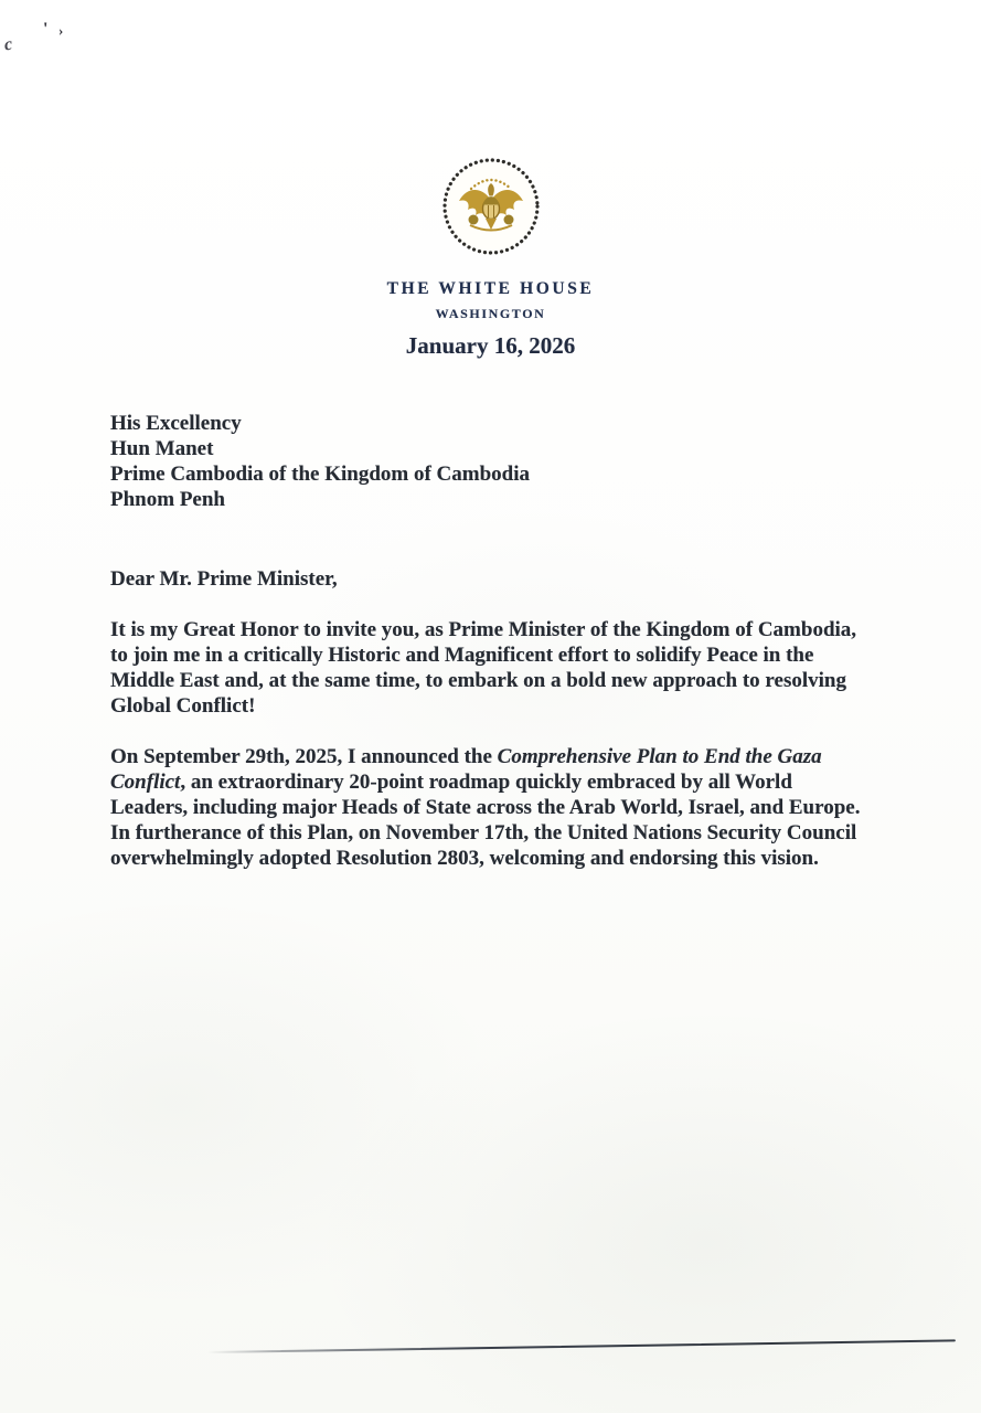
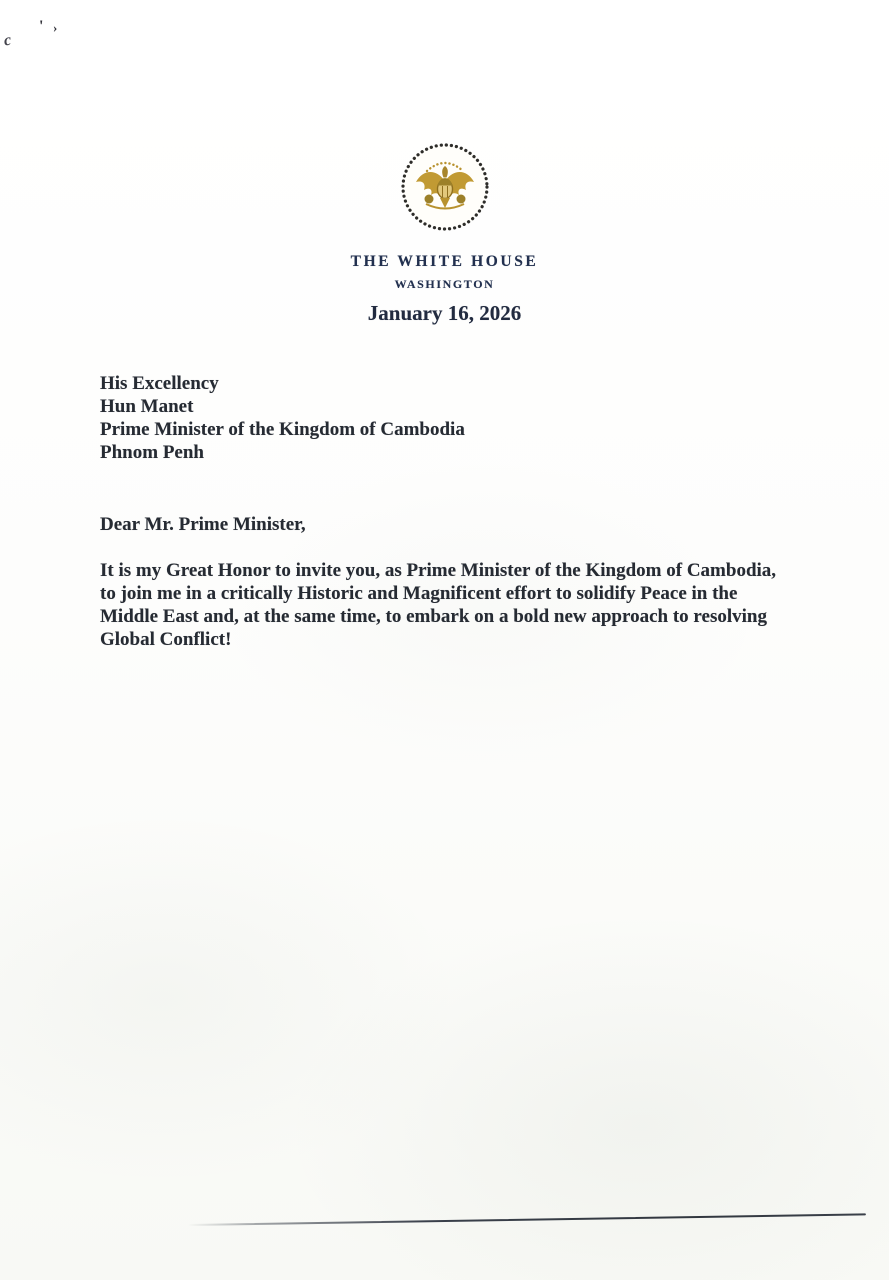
  '
  ›
  THE WHITE HOUSE
  WASHINGTON
  January 16, 2026
  His Excellency
  Hun Manet
- Prime Cambodia of the Kingdom of Cambodia
+ Prime Minister of the Kingdom of Cambodia
  Phnom Penh
  Dear Mr. Prime Minister,
  It is my Great Honor to invite you, as Prime Minister of the Kingdom of Cambodia, to join me in a critically Historic and Magnificent effort to solidify Peace in the Middle East and, at the same time, to embark on a bold new approach to resolving Global Conflict!
- On September 29th, 2025, I announced the Comprehensive Plan to End the Gaza Conflict, an extraordinary 20-point roadmap quickly embraced by all World Leaders, including major Heads of State across the Arab World, Israel, and Europe. In furtherance of this Plan, on November 17th, the United Nations Security Council overwhelmingly adopted Resolution 2803, welcoming and endorsing this vision.
